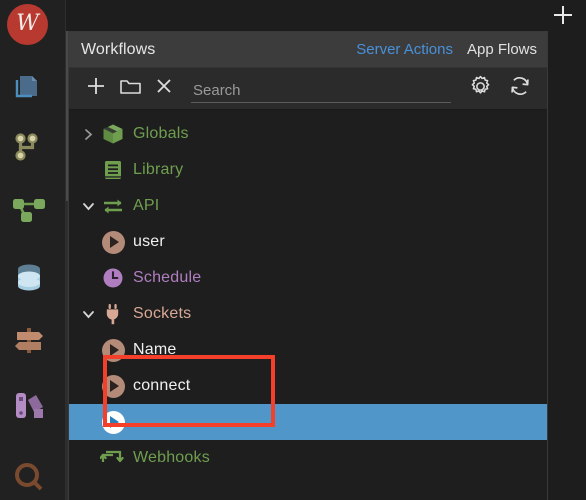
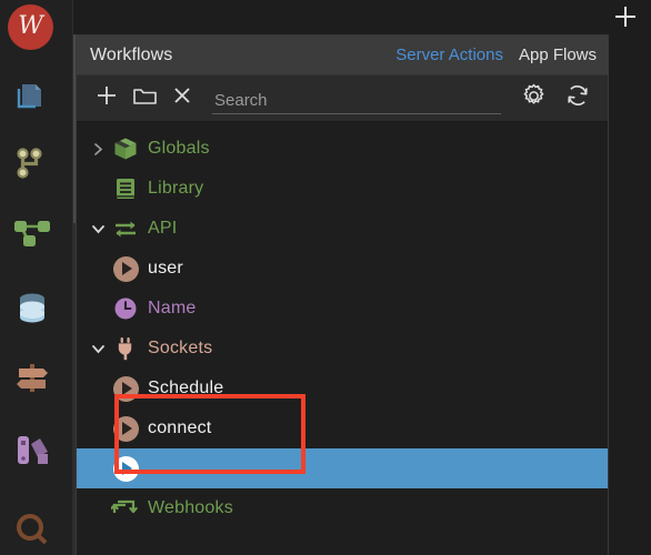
  W
  Workflows
  Server Actions
  App Flows
  Search
  Globals
  Library
  API
  user
- Schedule
+ Name
  Sockets
- Name
+ Schedule
  connect
  Webhooks
